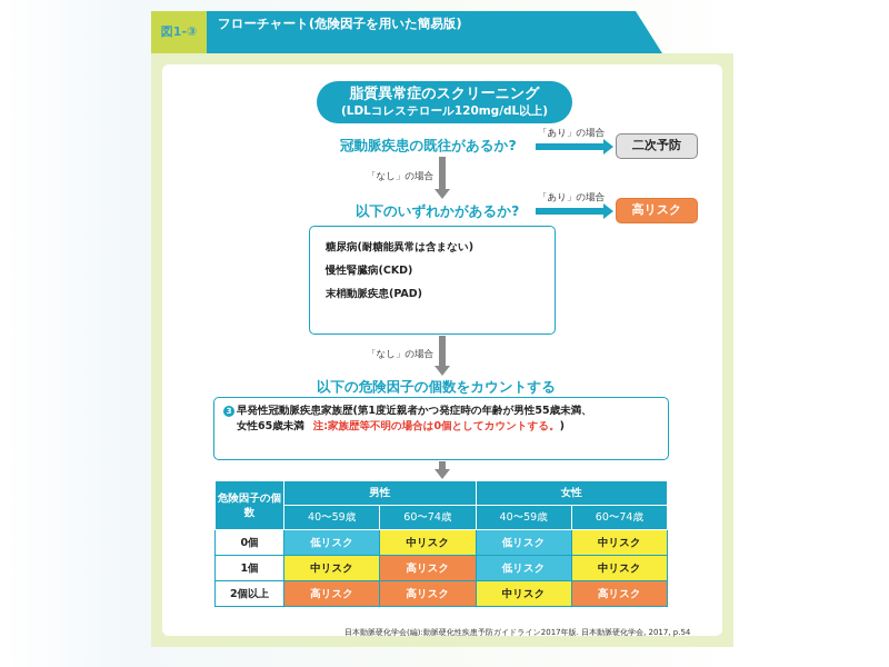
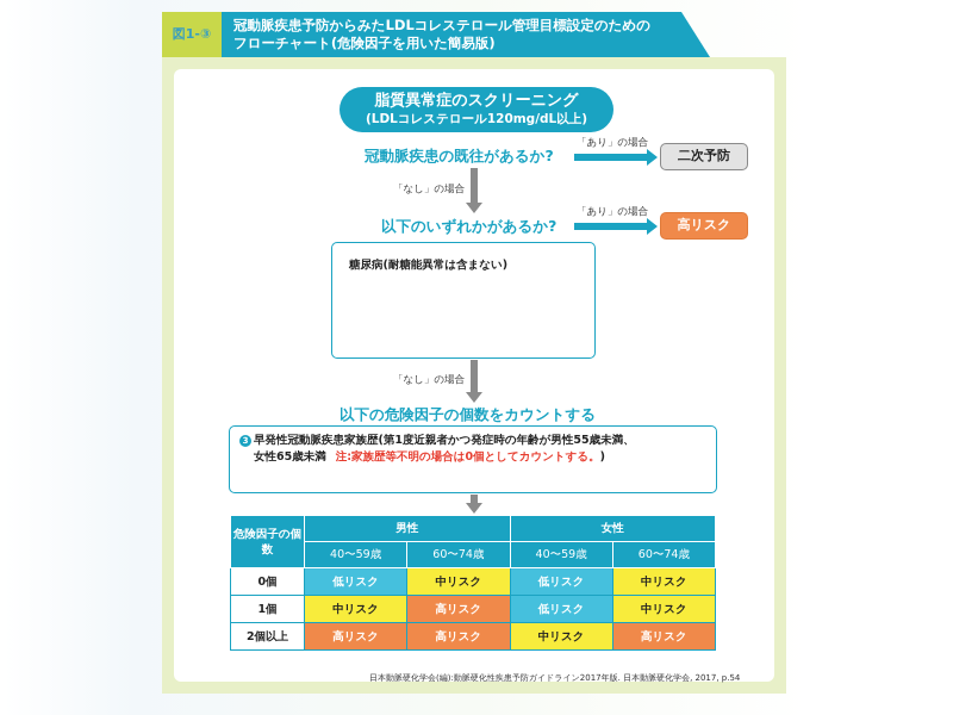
  図1-③
+ 冠動脈疾患予防からみたLDLコレステロール管理目標設定のための
  フローチャート(危険因子を用いた簡易版)
  脂質異常症のスクリーニング
  (LDLコレステロール120mg/dL以上)
  冠動脈疾患の既往があるか?
  「あり」の場合
  二次予防
  「なし」の場合
  以下のいずれかがあるか?
  「あり」の場合
  高リスク
  糖尿病(耐糖能異常は含まない)
- 慢性腎臓病(CKD)
- 末梢動脈疾患(PAD)
  「なし」の場合
  以下の危険因子の個数をカウントする
  3 早発性冠動脈疾患家族歴(第1度近親者かつ発症時の年齢が男性55歳未満、
  女性65歳未満 注:家族歴等不明の場合は0個としてカウントする。)
  危険因子の個数	男性	女性
  40〜59歳	60〜74歳	40〜59歳	60〜74歳
  0個	低リスク	中リスク	低リスク	中リスク
  1個	中リスク	高リスク	低リスク	中リスク
  2個以上	高リスク	高リスク	中リスク	高リスク
  日本動脈硬化学会(編):動脈硬化性疾患予防ガイドライン2017年版. 日本動脈硬化学会, 2017, p.54
